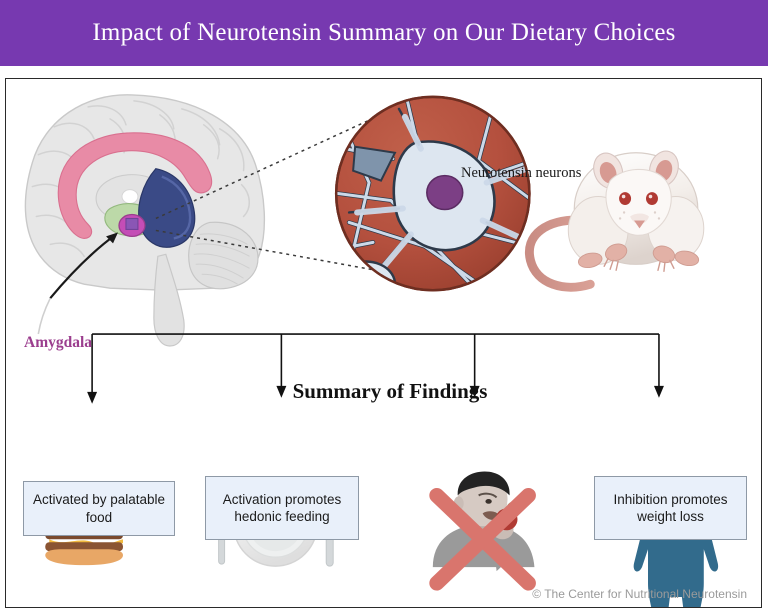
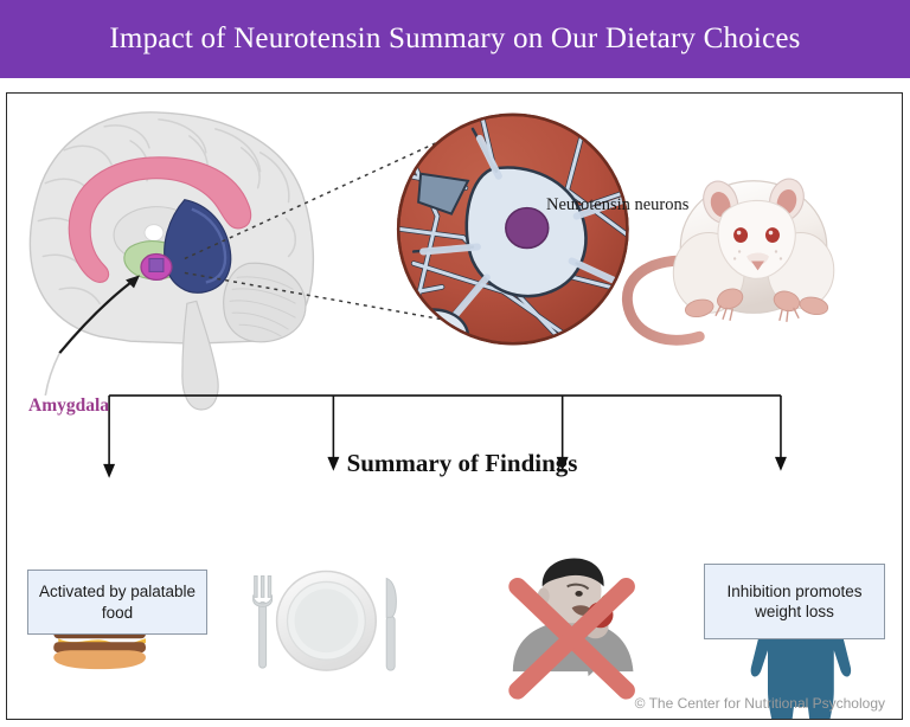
  Impact of Neurotensin Summary on Our Dietary Choices
  Neurotensin neurons
  Amygdala
  Summary of Findings
  Activated by palatable food
- Activation promotes hedonic feeding
  Inhibition promotes weight loss
- © The Center for Nutritional Neurotensin
+ © The Center for Nutritional Psychology
